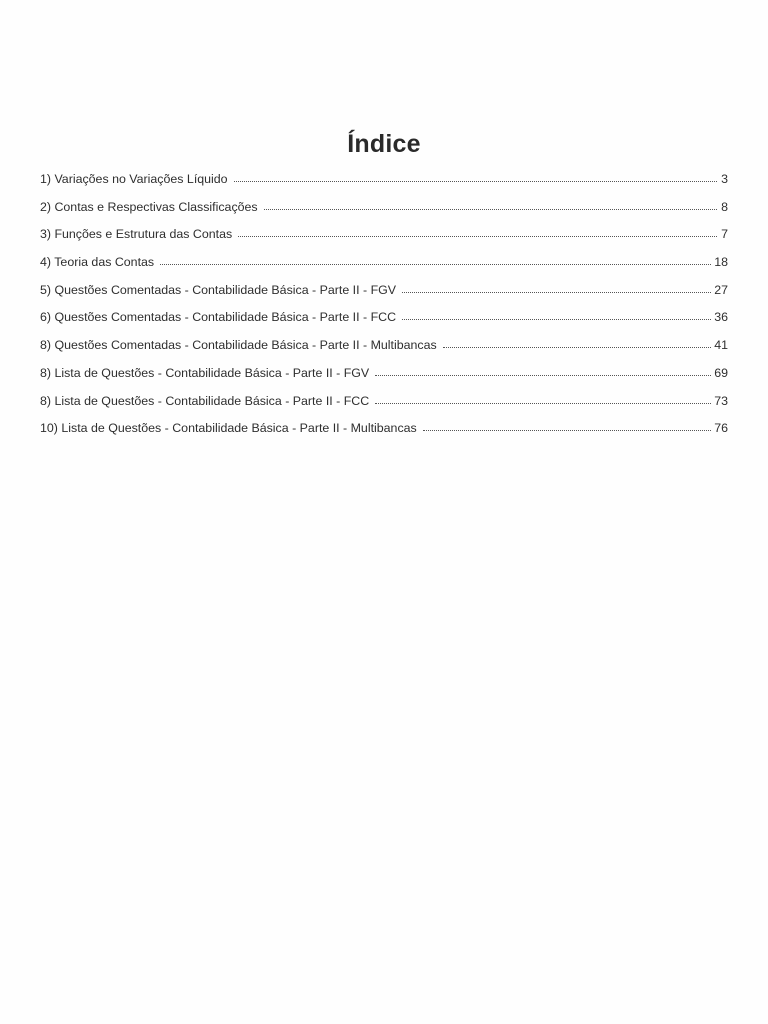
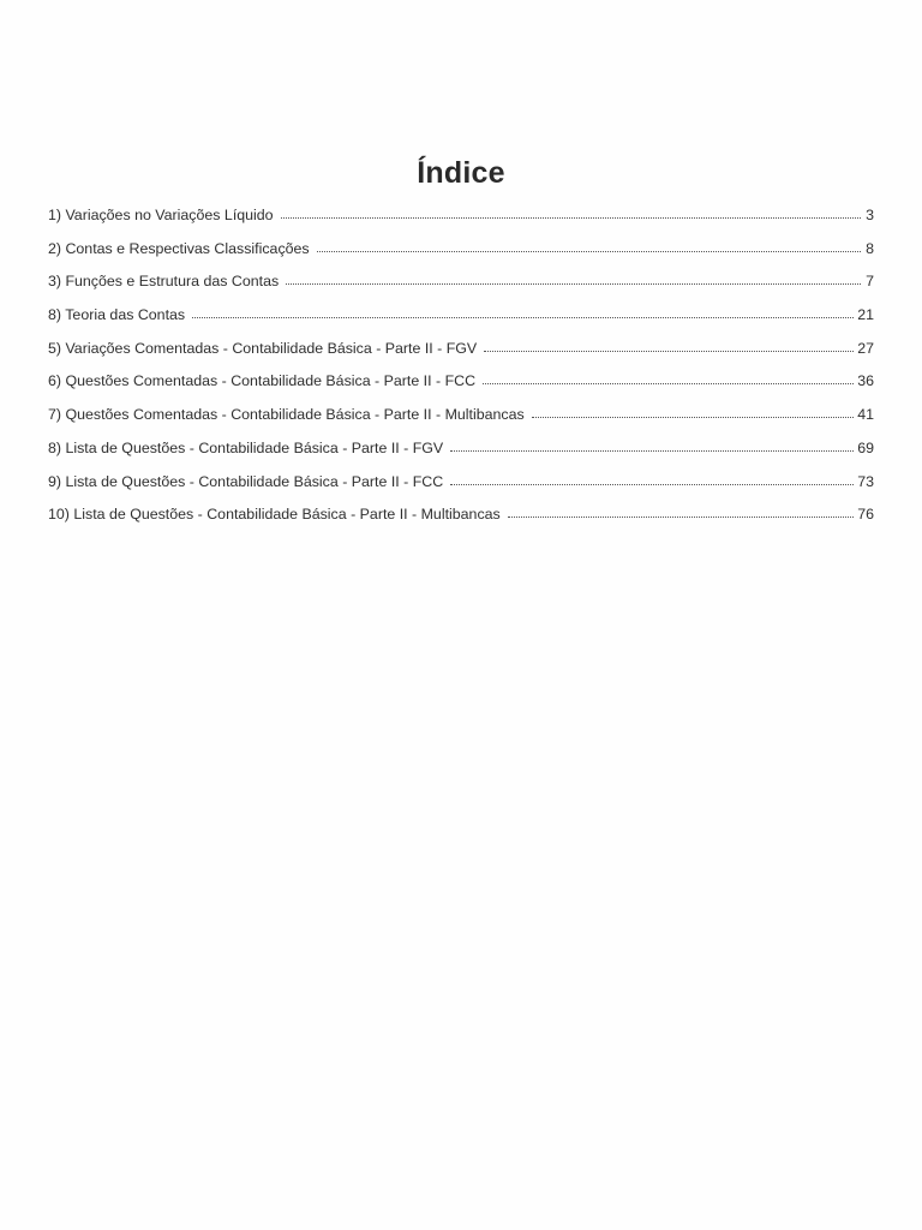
  Índice
  1) Variações no Variações Líquido
  3
  2) Contas e Respectivas Classificações
  8
  3) Funções e Estrutura das Contas
  7
- 4) Teoria das Contas
+ 8) Teoria das Contas
- 18
+ 21
- 5) Questões Comentadas - Contabilidade Básica - Parte II - FGV
+ 5) Variações Comentadas - Contabilidade Básica - Parte II - FGV
  27
  6) Questões Comentadas - Contabilidade Básica - Parte II - FCC
  36
- 8) Questões Comentadas - Contabilidade Básica - Parte II - Multibancas
+ 7) Questões Comentadas - Contabilidade Básica - Parte II - Multibancas
  41
  8) Lista de Questões - Contabilidade Básica - Parte II - FGV
  69
- 8) Lista de Questões - Contabilidade Básica - Parte II - FCC
+ 9) Lista de Questões - Contabilidade Básica - Parte II - FCC
  73
  10) Lista de Questões - Contabilidade Básica - Parte II - Multibancas
  76
